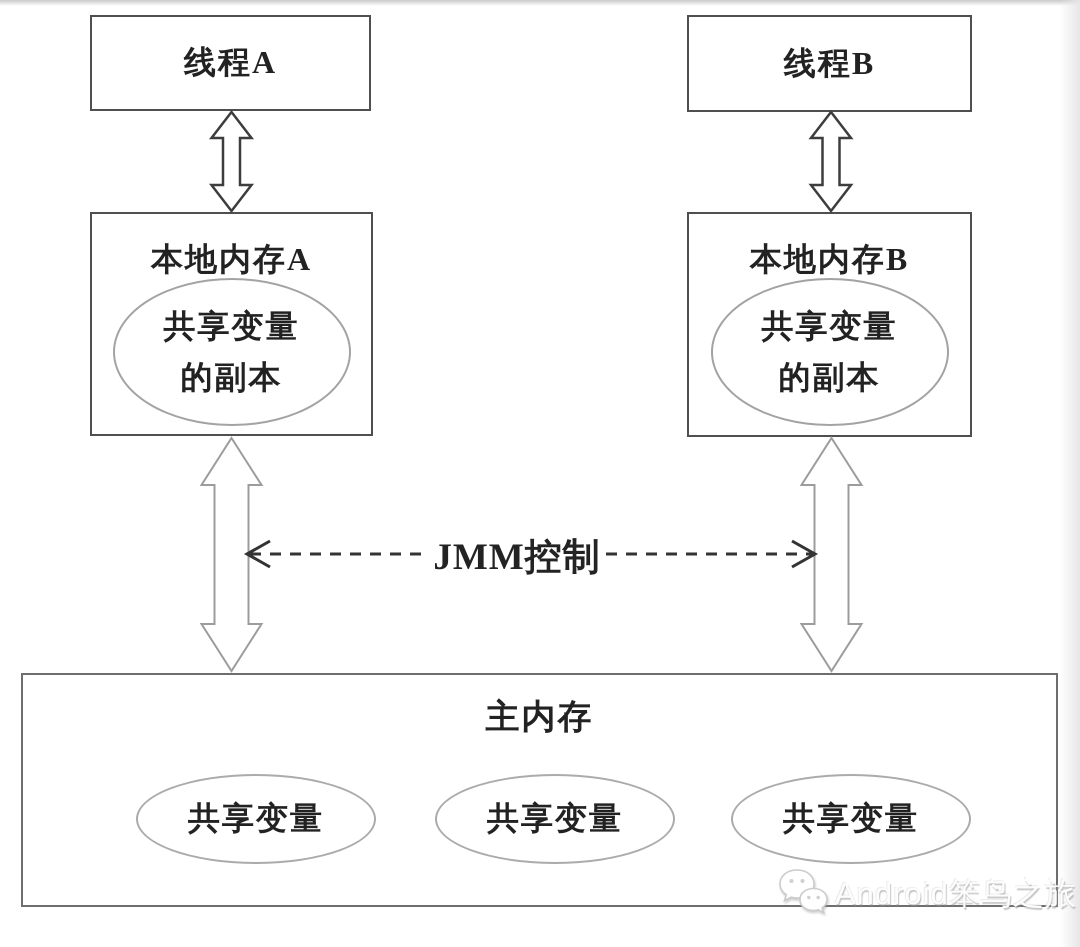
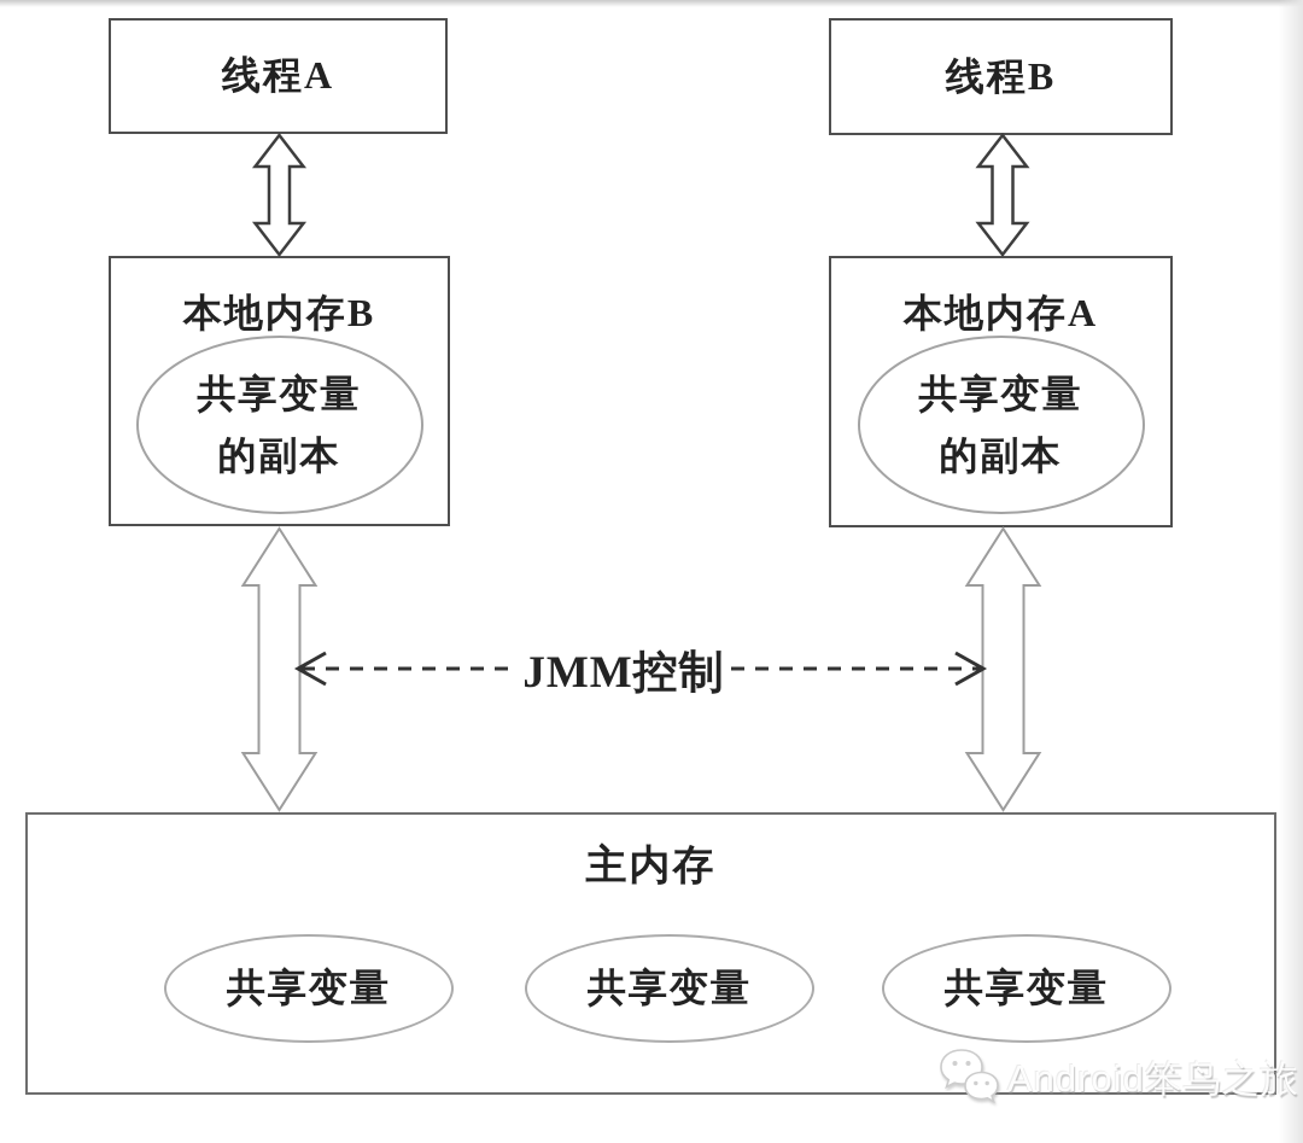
  线程A
  线程B
- 本地内存A
+ 本地内存B
  共享变量
  的副本
- 本地内存B
+ 本地内存A
  共享变量
  的副本
  主内存
  共享变量
  共享变量
  共享变量
  JMM控制
  Android笨鸟之旅
